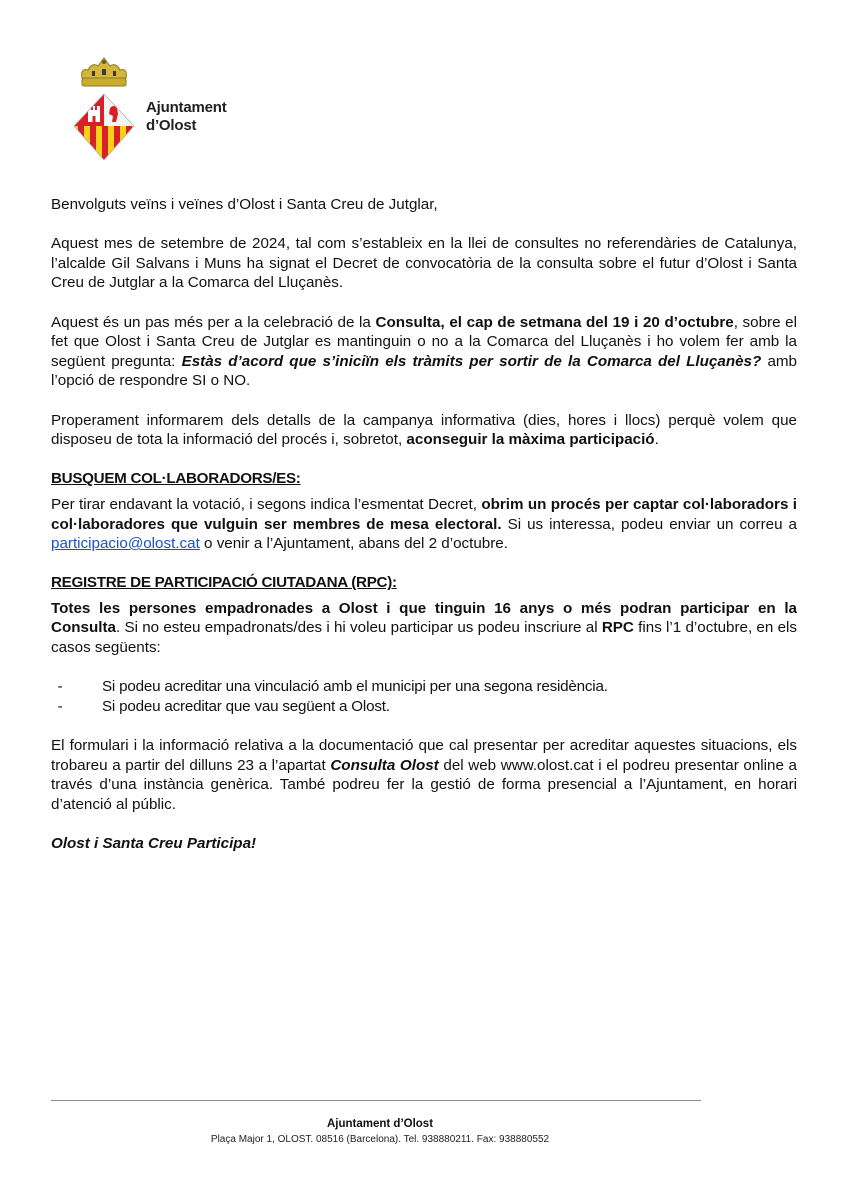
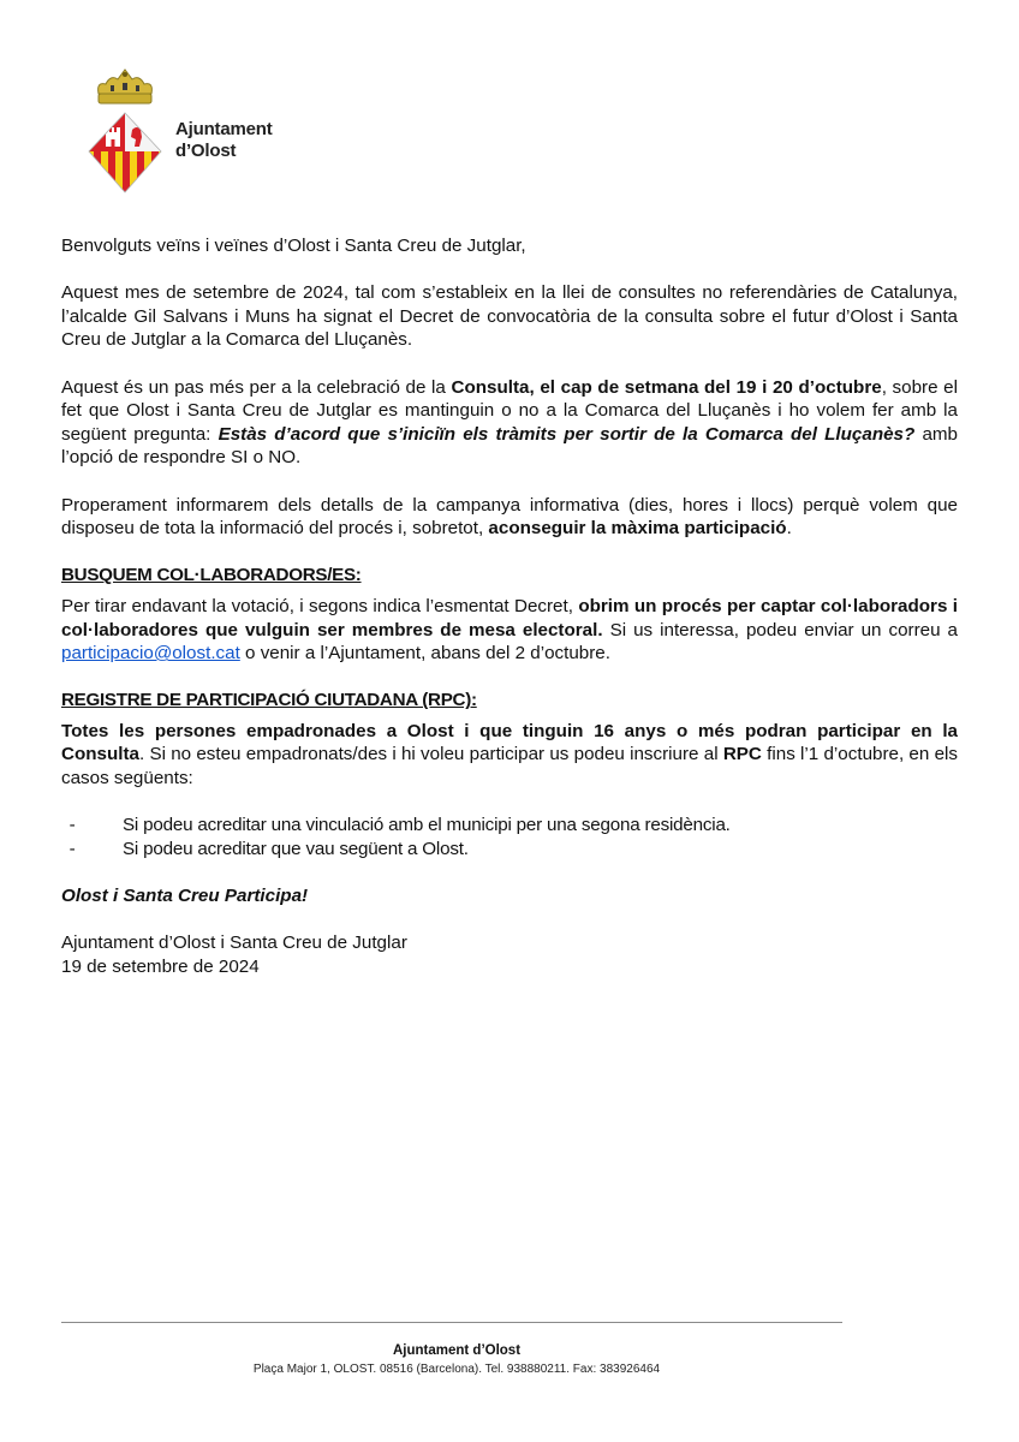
  Ajuntament
  d’Olost
  Benvolguts veïns i veïnes d’Olost i Santa Creu de Jutglar,
  Aquest mes de setembre de 2024, tal com s’estableix en la llei de consultes no referendàries de Catalunya, l’alcalde Gil Salvans i Muns ha signat el Decret de convocatòria de la consulta sobre el futur d’Olost i Santa Creu de Jutglar a la Comarca del Lluçanès.
  Aquest és un pas més per a la celebració de la Consulta, el cap de setmana del 19 i 20 d’octubre, sobre el fet que Olost i Santa Creu de Jutglar es mantinguin o no a la Comarca del Lluçanès i ho volem fer amb la següent pregunta: Estàs d’acord que s’iniciïn els tràmits per sortir de la Comarca del Lluçanès? amb l’opció de respondre SI o NO.
  Properament informarem dels detalls de la campanya informativa (dies, hores i llocs) perquè volem que disposeu de tota la informació del procés i, sobretot, aconseguir la màxima participació.
  BUSQUEM COL·LABORADORS/ES:
  Per tirar endavant la votació, i segons indica l’esmentat Decret, obrim un procés per captar col·laboradors i col·laboradores que vulguin ser membres de mesa electoral. Si us interessa, podeu enviar un correu a participacio@olost.cat o venir a l’Ajuntament, abans del 2 d’octubre.
  REGISTRE DE PARTICIPACIÓ CIUTADANA (RPC):
  Totes les persones empadronades a Olost i que tinguin 16 anys o més podran participar en la Consulta. Si no esteu empadronats/des i hi voleu participar us podeu inscriure al RPC fins l’1 d’octubre, en els casos següents:
  -
  Si podeu acreditar una vinculació amb el municipi per una segona residència.
  -
  Si podeu acreditar que vau següent a Olost.
- El formulari i la informació relativa a la documentació que cal presentar per acreditar aquestes situacions, els trobareu a partir del dilluns 23 a l’apartat Consulta Olost del web www.olost.cat i el podreu presentar online a través d’una instància genèrica. També podreu fer la gestió de forma presencial a l’Ajuntament, en horari d’atenció al públic.
  Olost i Santa Creu Participa!
+ Ajuntament d’Olost i Santa Creu de Jutglar
+ 19 de setembre de 2024
  Ajuntament d’Olost
- Plaça Major 1, OLOST. 08516 (Barcelona). Tel. 938880211. Fax: 938880552
+ Plaça Major 1, OLOST. 08516 (Barcelona). Tel. 938880211. Fax: 383926464
